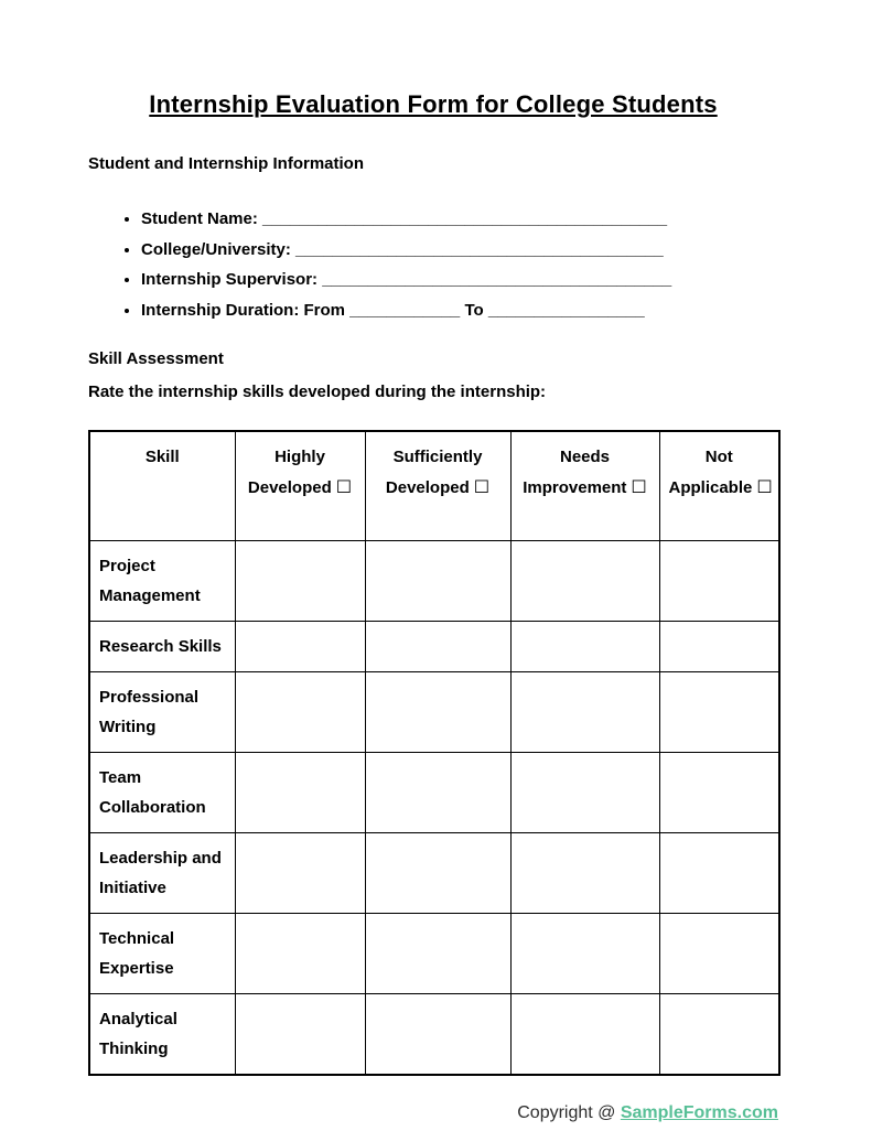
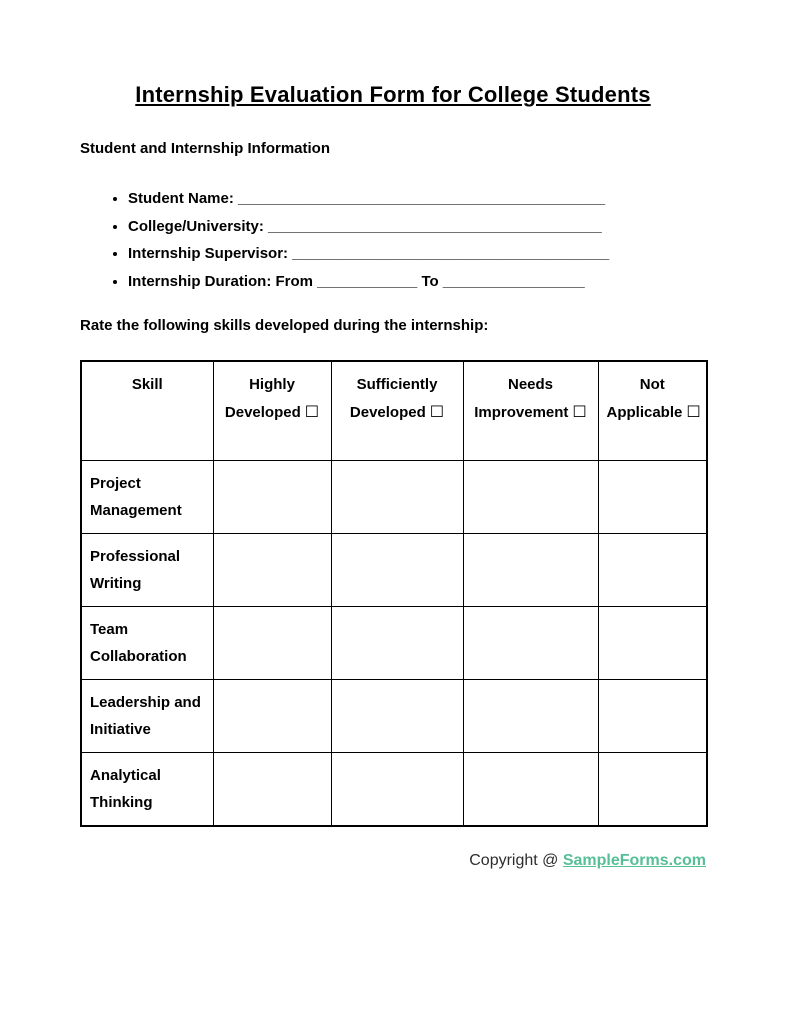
  Internship Evaluation Form for College Students
  Student and Internship Information
  Student Name: ____________________________________________
  College/University: ________________________________________
  Internship Supervisor: ______________________________________
  Internship Duration: From ____________ To _________________
- Skill Assessment
- Rate the internship skills developed during the internship:
+ Rate the following skills developed during the internship:
  Skill	Highly Developed ☐	Sufficiently Developed ☐	Needs Improvement ☐	Not Applicable ☐
  Project Management
- Research Skills
  Professional Writing
  Team Collaboration
  Leadership and Initiative
- Technical Expertise
  Analytical Thinking
  Copyright @ SampleForms.com
